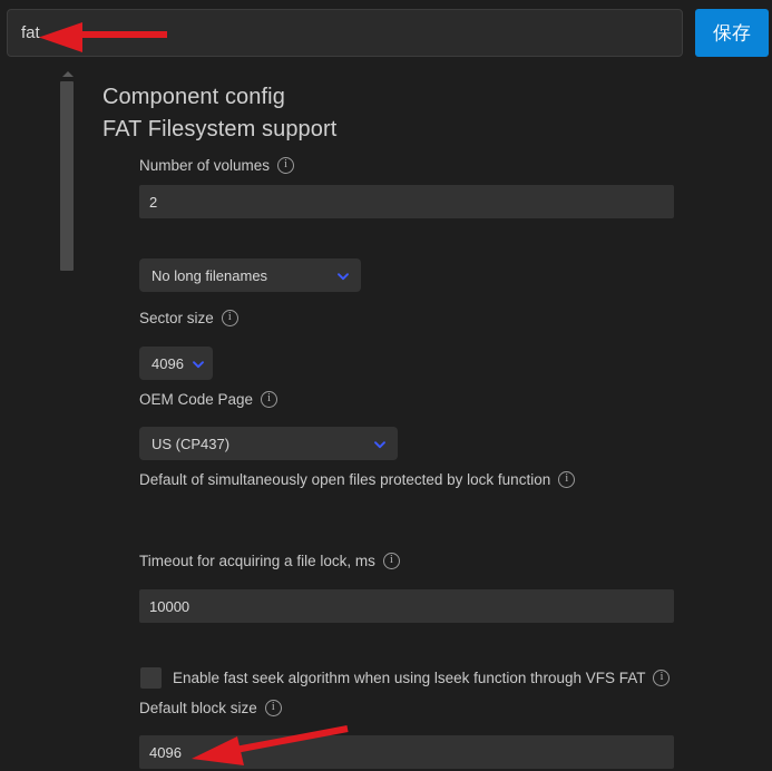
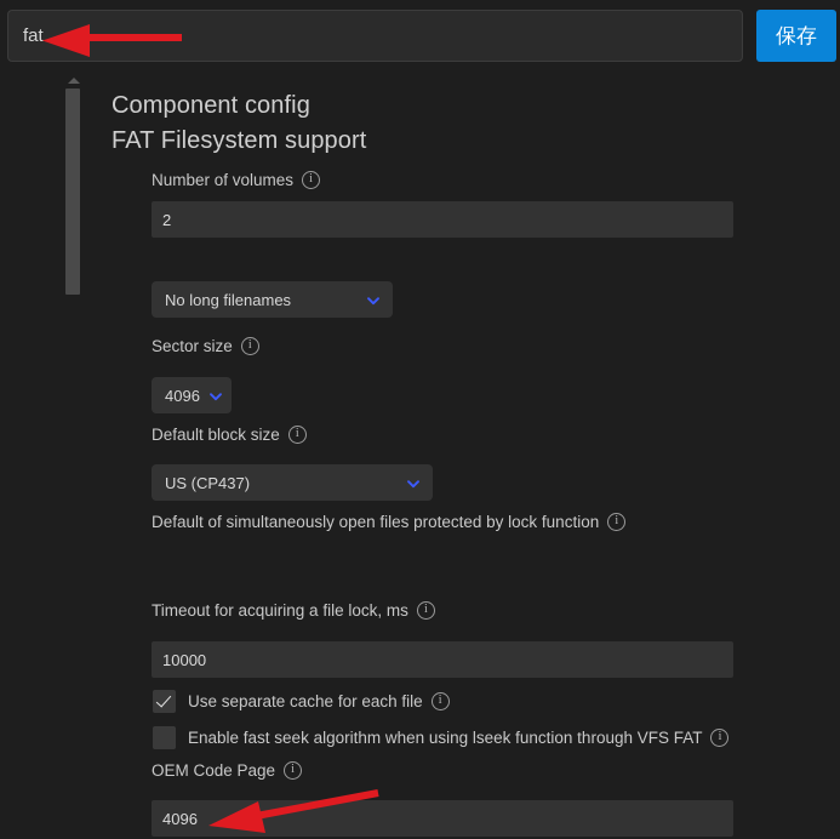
  fat
  保存
  Component config
  FAT Filesystem support
  Number of volumes
  2
  No long filenames
  Sector size
  4096
- OEM Code Page
+ Default block size
  US (CP437)
  Default of simultaneously open files protected by lock function
  Timeout for acquiring a file lock, ms
  10000
+ Use separate cache for each file
  Enable fast seek algorithm when using lseek function through VFS FAT
- Default block size
+ OEM Code Page
  4096
